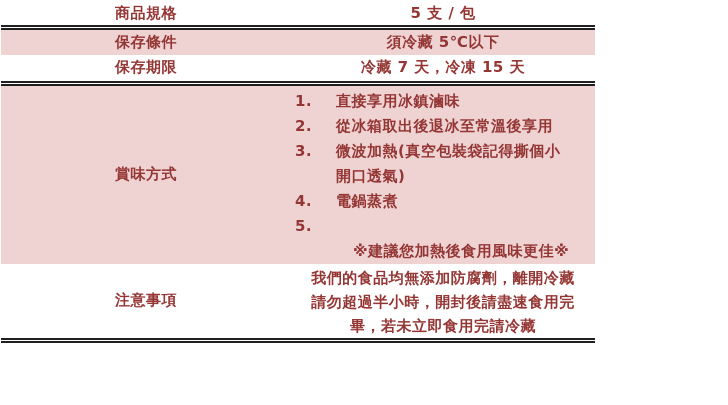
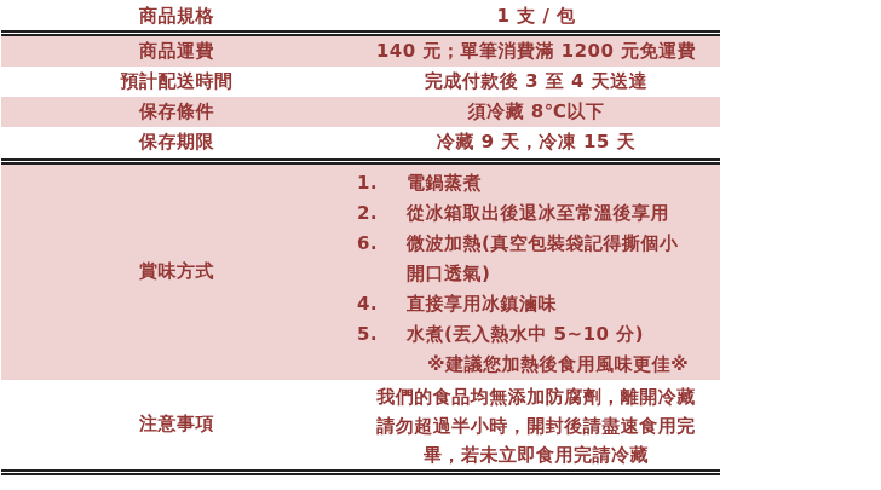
  商品規格
- 5 支 / 包
+ 1 支 / 包
+ 商品運費
+ 140 元；單筆消費滿 1200 元免運費
+ 預計配送時間
+ 完成付款後 3 至 4 天送達
  保存條件
- 須冷藏 5℃以下
+ 須冷藏 8℃以下
  保存期限
- 冷藏 7 天，冷凍 15 天
+ 冷藏 9 天，冷凍 15 天
  賞味方式
  1.
- 直接享用冰鎮滷味
+ 電鍋蒸煮
  2.
  從冰箱取出後退冰至常溫後享用
- 3.
+ 6.
  微波加熱(真空包裝袋記得撕個小開口透氣)
  4.
- 電鍋蒸煮
+ 直接享用冰鎮滷味
  5.
+ 水煮(丟入熱水中 5~10 分)
  ※建議您加熱後食用風味更佳※
  注意事項
  我們的食品均無添加防腐劑，離開冷藏請勿超過半小時，開封後請盡速食用完畢，若未立即食用完請冷藏
